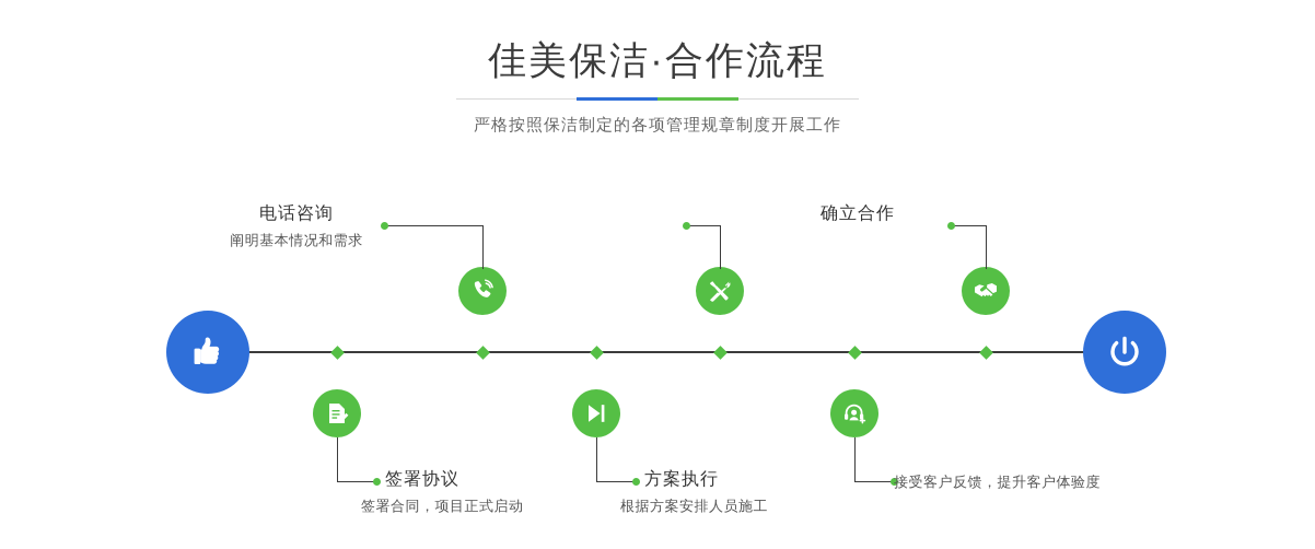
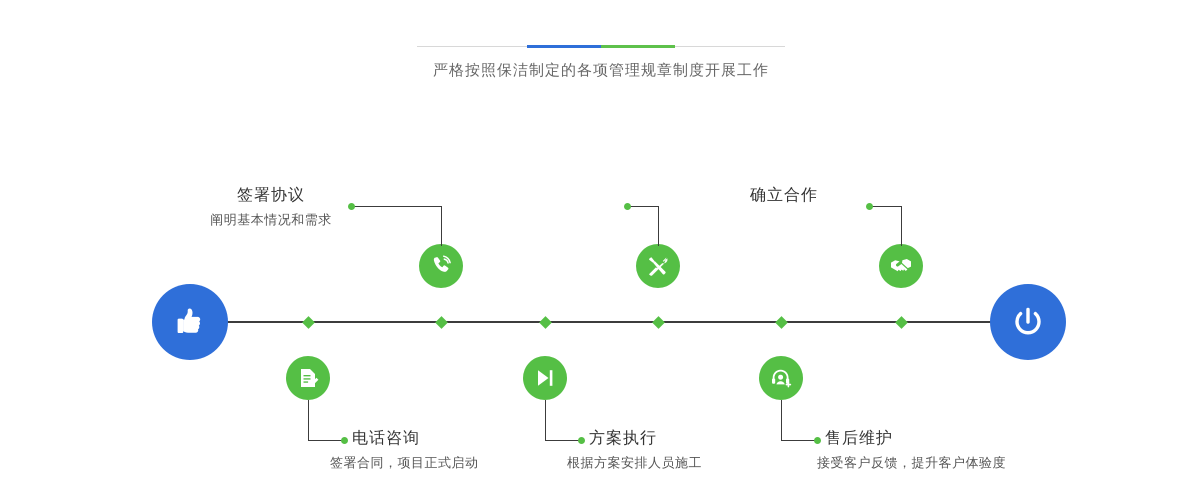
- 佳美保洁·合作流程
  严格按照保洁制定的各项管理规章制度开展工作
- 电话咨询
+ 签署协议
  阐明基本情况和需求
- 签署协议
+ 电话咨询
  签署合同，项目正式启动
  方案执行
  根据方案安排人员施工
  确立合作
+ 售后维护
  接受客户反馈，提升客户体验度
